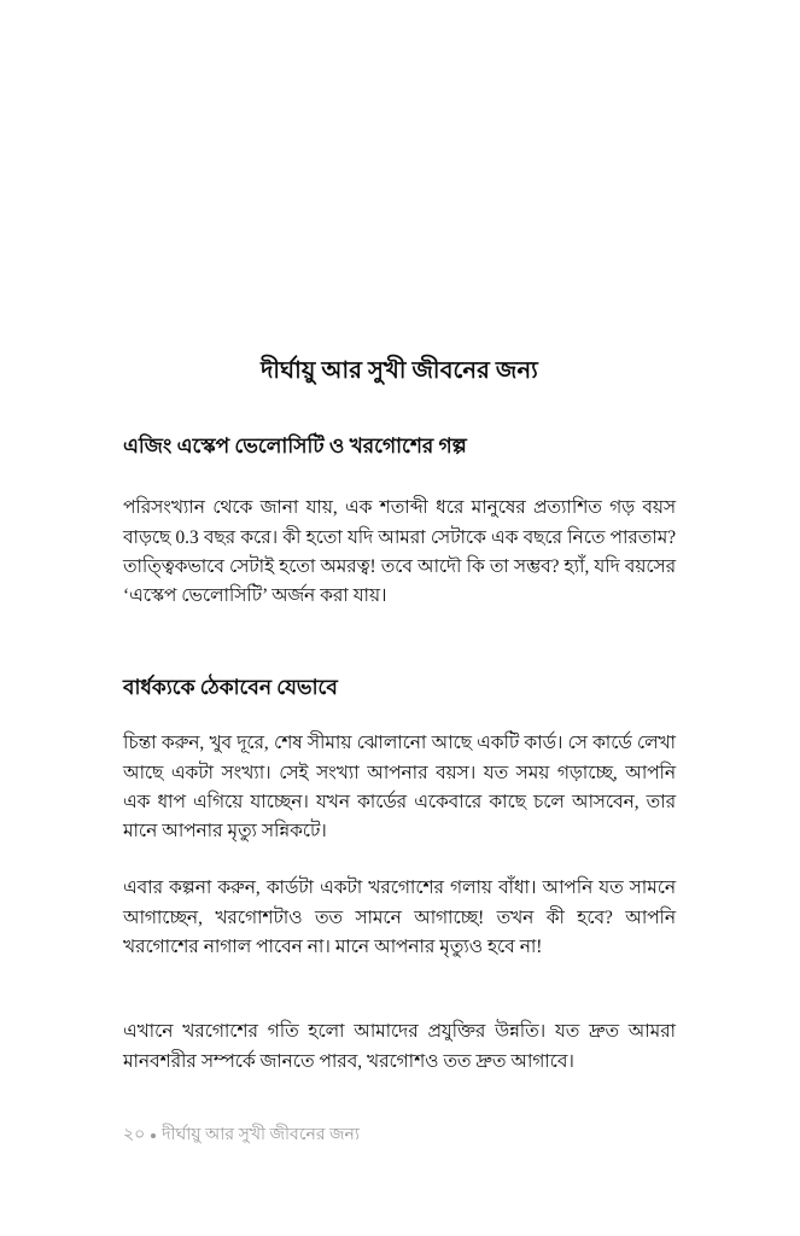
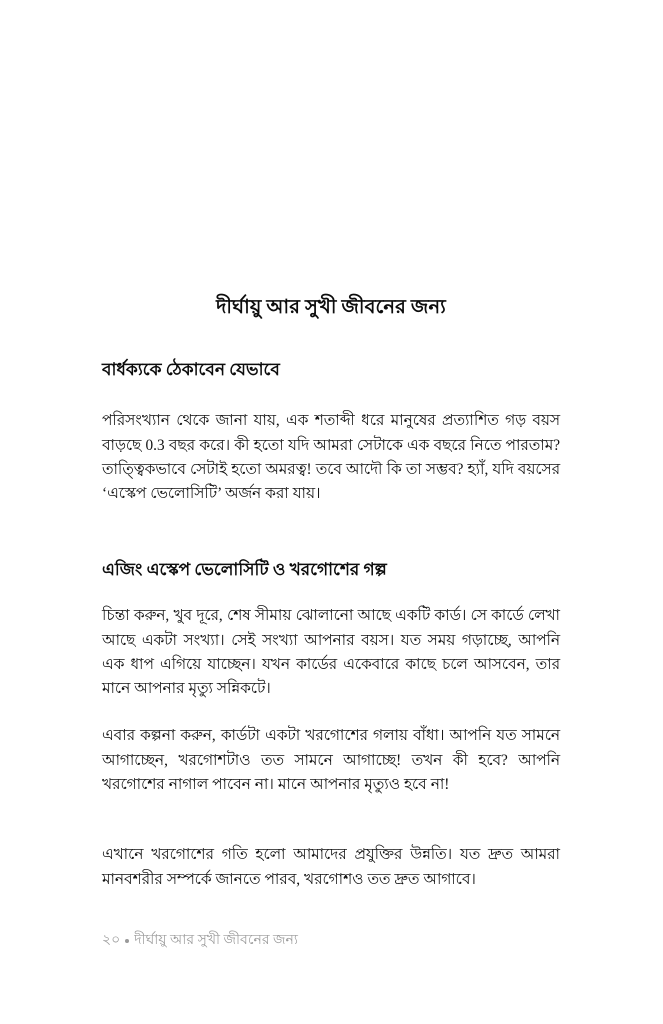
  দীর্ঘায়ু আর সুখী জীবনের জন্য
- এজিং এস্কেপ ভেলোসিটি ও খরগোশের গল্প
+ বার্ধক্যকে ঠেকাবেন যেভাবে
  পরিসংখ্যান থেকে জানা যায়, এক শতাব্দী ধরে মানুষের প্রত্যাশিত গড় বয়স বাড়ছে 0.3 বছর করে। কী হতো যদি আমরা সেটাকে এক বছরে নিতে পারতাম? তাত্ত্বিকভাবে সেটাই হতো অমরত্ব! তবে আদৌ কি তা সম্ভব? হ্যাঁ, যদি বয়সের ‘এস্কেপ ভেলোসিটি’ অর্জন করা যায়।
- বার্ধক্যকে ঠেকাবেন যেভাবে
+ এজিং এস্কেপ ভেলোসিটি ও খরগোশের গল্প
  চিন্তা করুন, খুব দূরে, শেষ সীমায় ঝোলানো আছে একটি কার্ড। সে কার্ডে লেখা আছে একটা সংখ্যা। সেই সংখ্যা আপনার বয়স। যত সময় গড়াচ্ছে, আপনি এক ধাপ এগিয়ে যাচ্ছেন। যখন কার্ডের একেবারে কাছে চলে আসবেন, তার মানে আপনার মৃত্যু সন্নিকটে।
  এবার কল্পনা করুন, কার্ডটা একটা খরগোশের গলায় বাঁধা। আপনি যত সামনে আগাচ্ছেন, খরগোশটাও তত সামনে আগাচ্ছে! তখন কী হবে? আপনি খরগোশের নাগাল পাবেন না। মানে আপনার মৃত্যুও হবে না!
  এখানে খরগোশের গতি হলো আমাদের প্রযুক্তির উন্নতি। যত দ্রুত আমরা মানবশরীর সম্পর্কে জানতে পারব, খরগোশও তত দ্রুত আগাবে।
  ২০ দীর্ঘায়ু আর সুখী জীবনের জন্য
